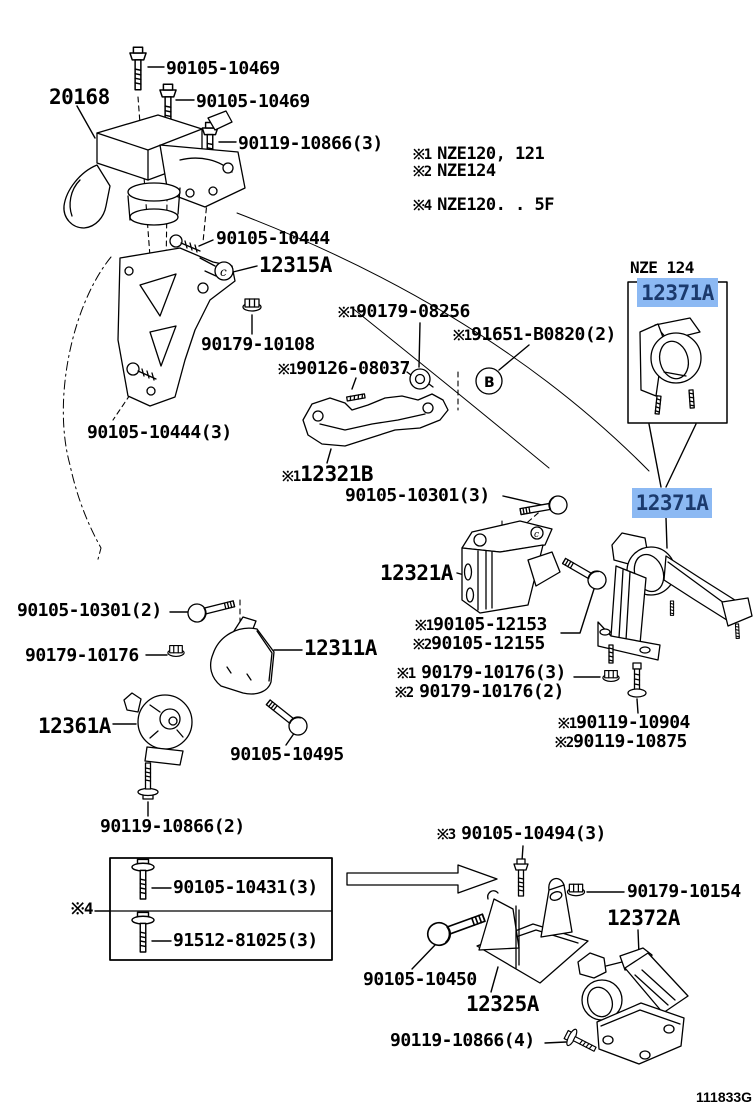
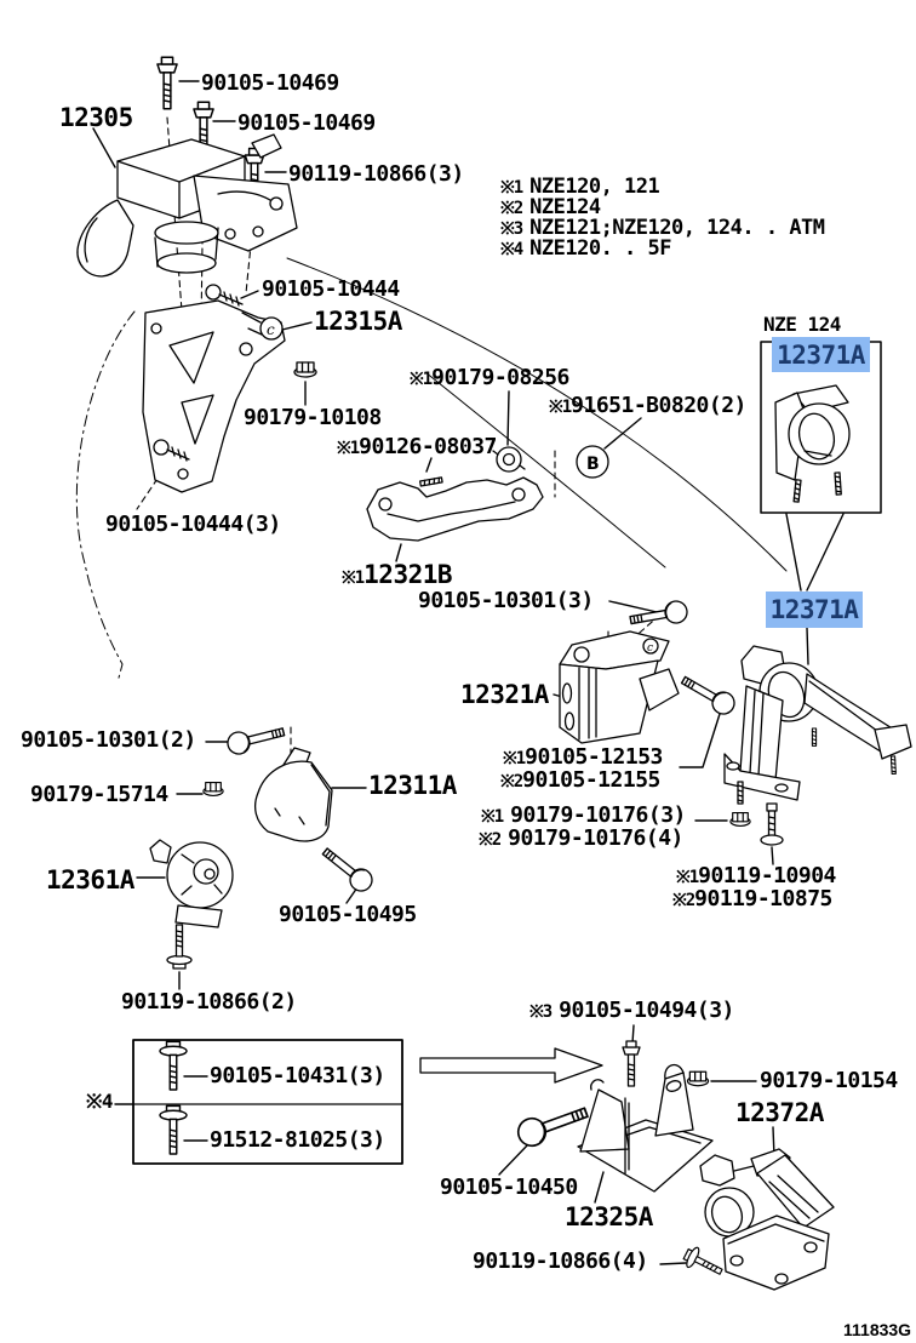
  c
  B
  c
  90105-10469
  90105-10469
  90119-10866(3)
- 20168
+ 12305
  ※1 NZE120, 121
  ※2 NZE124
+ ※3 NZE121;NZE120, 124. . ATM
  ※4 NZE120. . 5F
  90105-10444
  12315A
  90179-10108
  ※190179-08256
  ※191651-B0820(2)
  ※190126-08037
  90105-10444(3)
  ※112321B
  90105-10301(3)
  12321A
  ※190105-12153
  ※290105-12155
  90105-10301(2)
- 90179-10176
+ 90179-15714
  12311A
  ※1 90179-10176(3)
- ※2 90179-10176(2)
+ ※2 90179-10176(4)
  ※190119-10904
  ※290119-10875
  12361A
  90105-10495
  90119-10866(2)
  90105-10431(3)
  91512-81025(3)
  ※4
  ※3 90105-10494(3)
  90179-10154
  12372A
  90105-10450
  12325A
  90119-10866(4)
  NZE 124
  12371A
  12371A
  111833G
